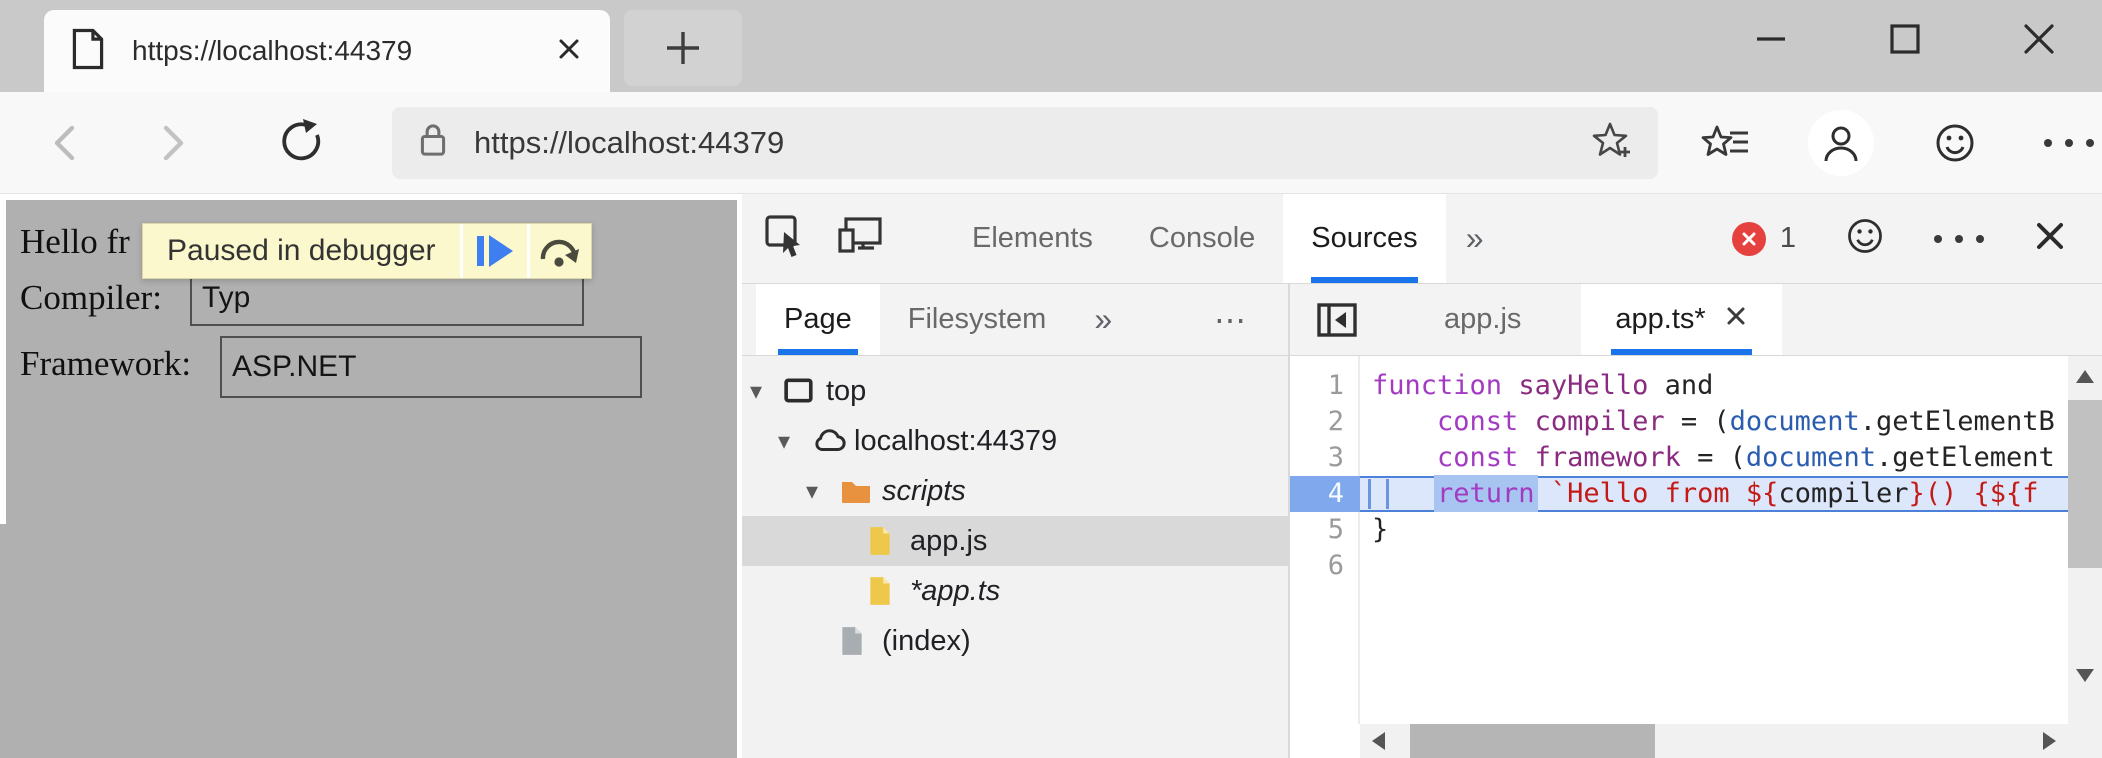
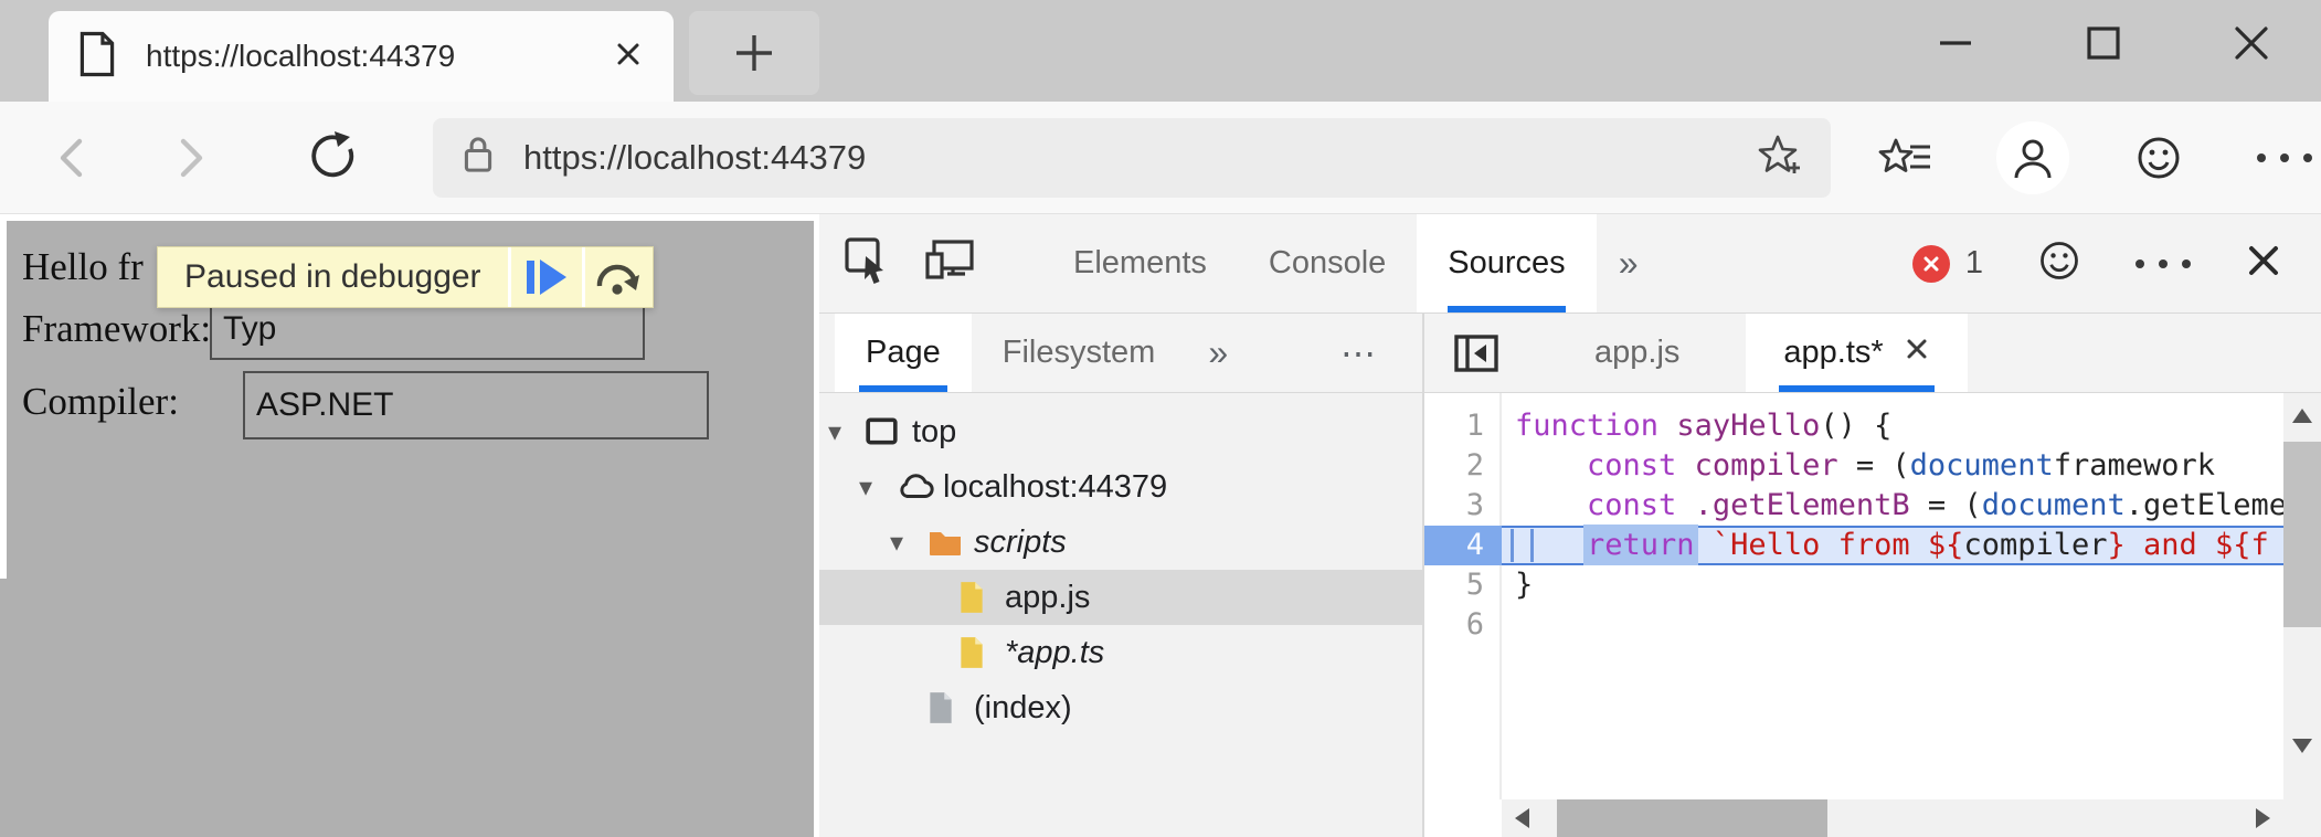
  https://localhost:44379
  https://localhost:44379
  Hello fr
- Compiler:
+ Framework:
  Typ
- Framework:
+ Compiler:
  ASP.NET
  Paused in debugger
  Elements
  Console
  Sources
  »
  1
  Page
  Filesystem
  »
  ⋯
  ▾
  top
  ▾
  localhost:44379
  ▾
  scripts
  app.js
  *app.ts
  (index)
  app.js
  app.ts*
  1
- function sayHello and
+ function sayHello() {
  2
- const compiler = (document.getElementB
+ const compiler = (documentframework
  3
- const framework = (document.getElement
+ const .getElementB = (document.getEleme
  4
- return `Hello from ${compiler}() {${f
+ return `Hello from ${compiler} and ${f
  5
  }
  6
